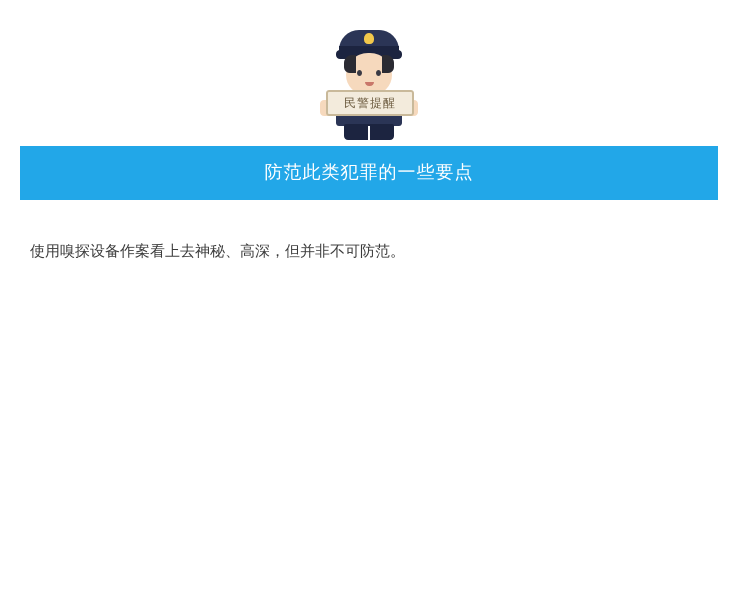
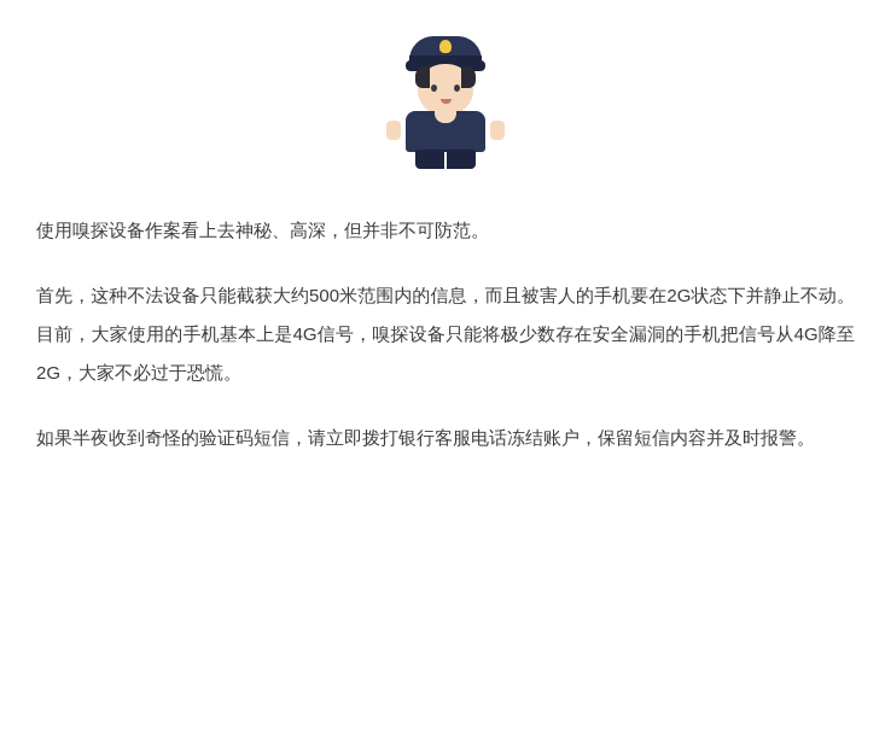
- 民警提醒
- 防范此类犯罪的一些要点
  使用嗅探设备作案看上去神秘、高深，但并非不可防范。
+ 首先，这种不法设备只能截获大约500米范围内的信息，而且被害人的手机要在2G状态下并静止不动。目前，大家使用的手机基本上是4G信号，嗅探设备只能将极少数存在安全漏洞的手机把信号从4G降至2G，大家不必过于恐慌。
+ 如果半夜收到奇怪的验证码短信，请立即拨打银行客服电话冻结账户，保留短信内容并及时报警。
